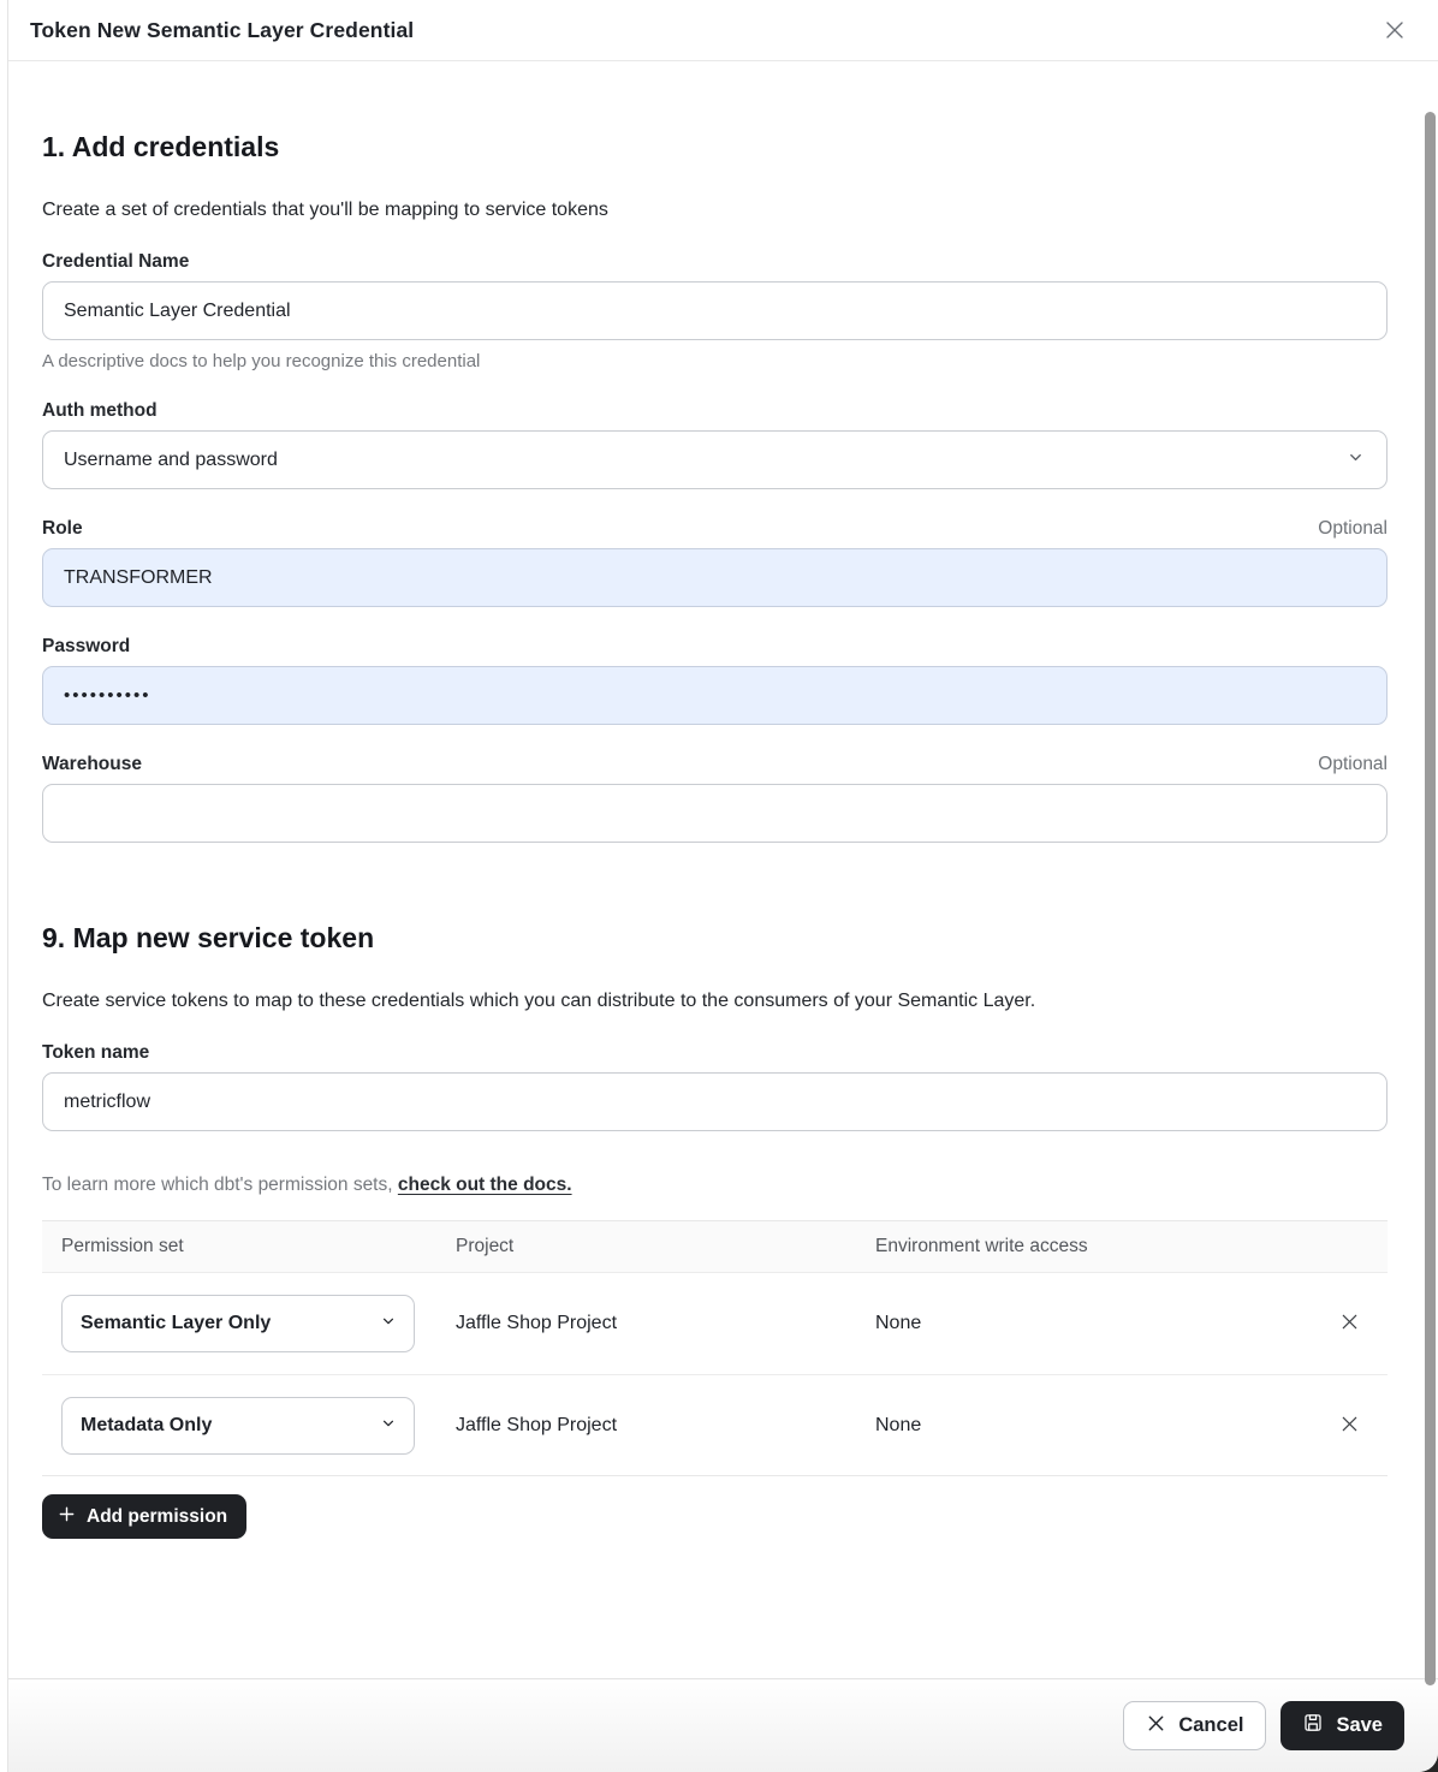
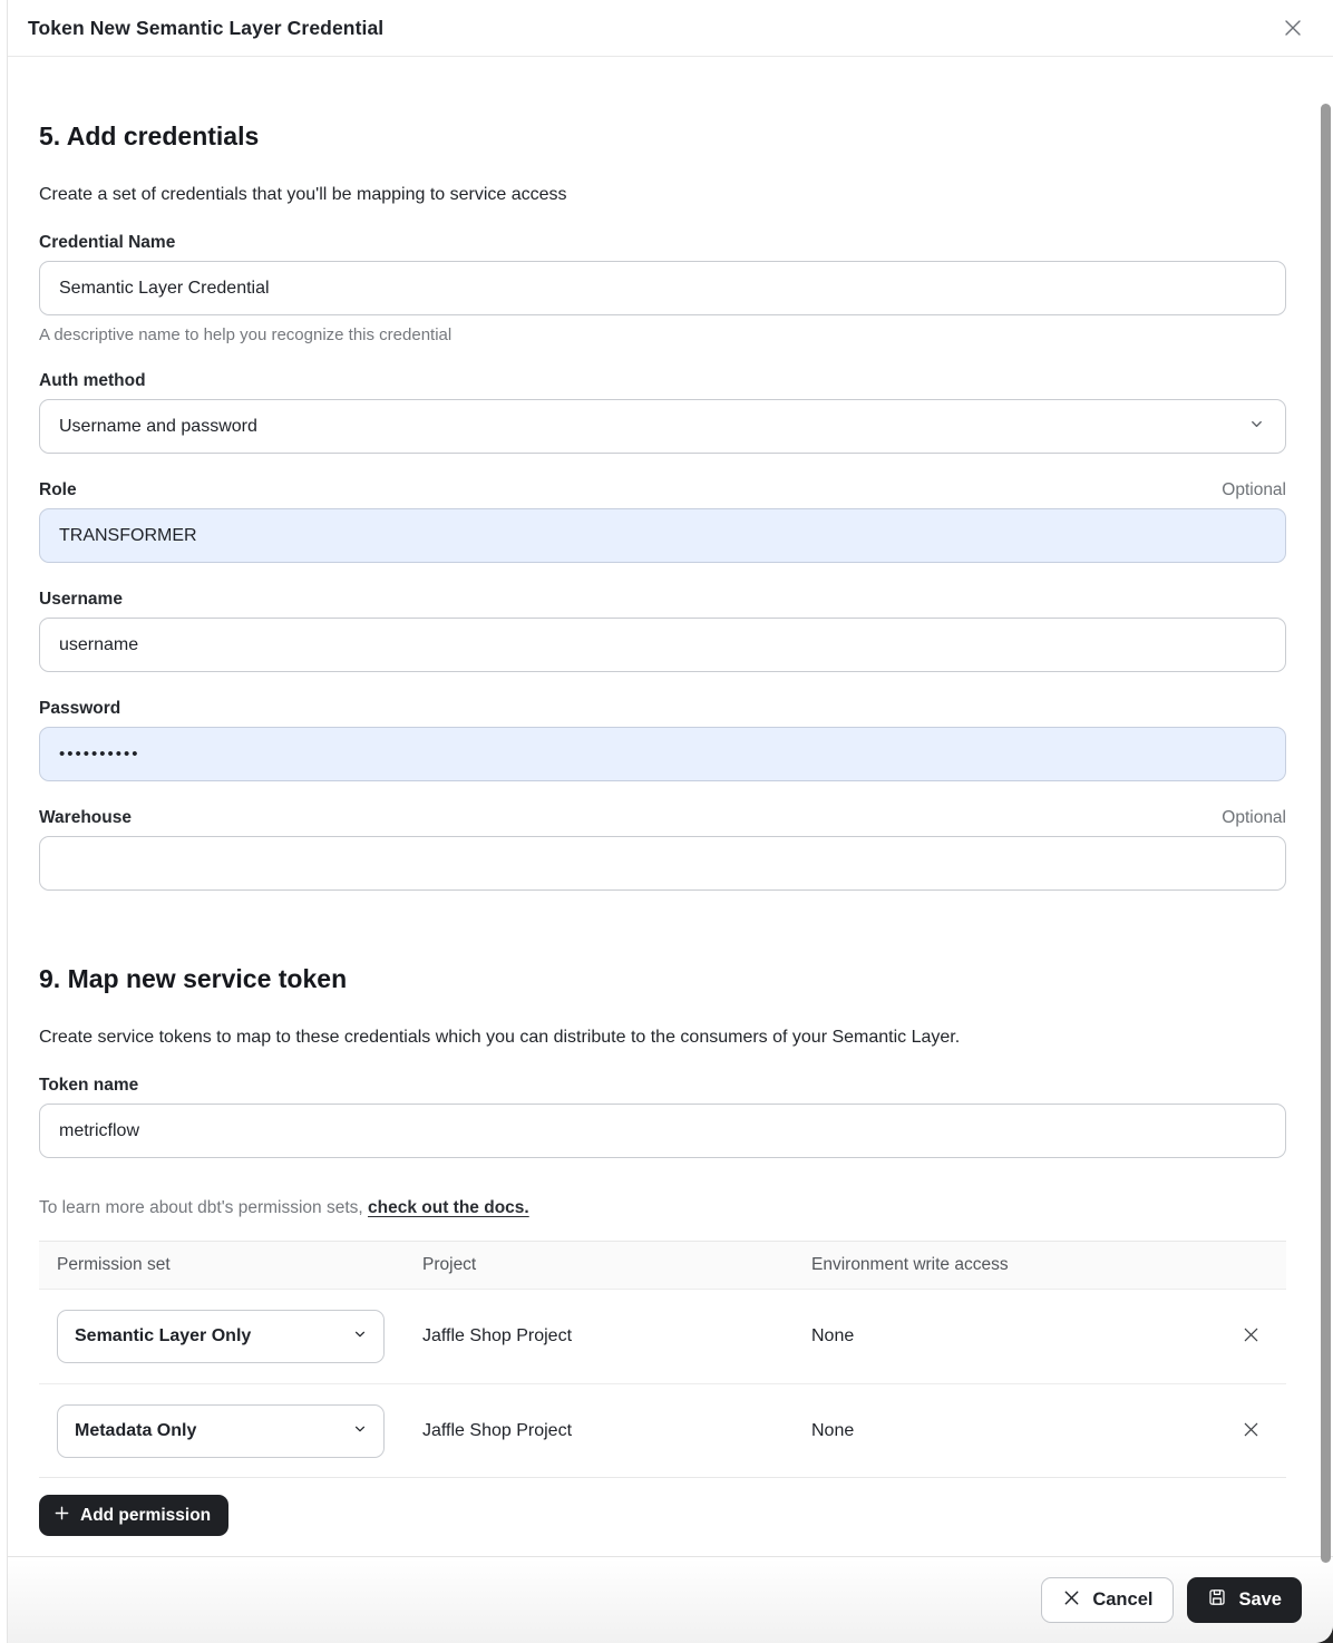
  Token New Semantic Layer Credential
- 1. Add credentials
+ 5. Add credentials
- Create a set of credentials that you'll be mapping to service tokens
+ Create a set of credentials that you'll be mapping to service access
  Credential Name
  Semantic Layer Credential
- A descriptive docs to help you recognize this credential
+ A descriptive name to help you recognize this credential
  Auth method
  Username and password
  Role
  Optional
  TRANSFORMER
+ Username
+ username
  Password
  ••••••••••
  Warehouse
  Optional
  9. Map new service token
  Create service tokens to map to these credentials which you can distribute to the consumers of your Semantic Layer.
  Token name
  metricflow
- To learn more which dbt's permission sets, check out the docs.
+ To learn more about dbt's permission sets, check out the docs.
  Permission set
  Project
  Environment write access
  Semantic Layer Only
  Jaffle Shop Project
  None
  Metadata Only
  Jaffle Shop Project
  None
  Add permission
  Cancel
  Save
